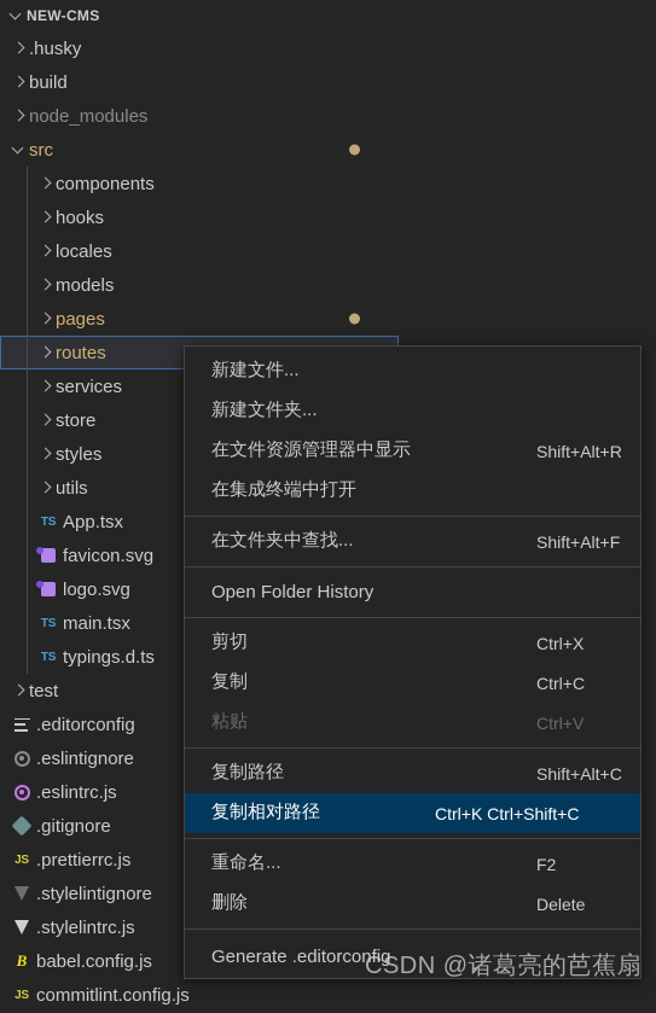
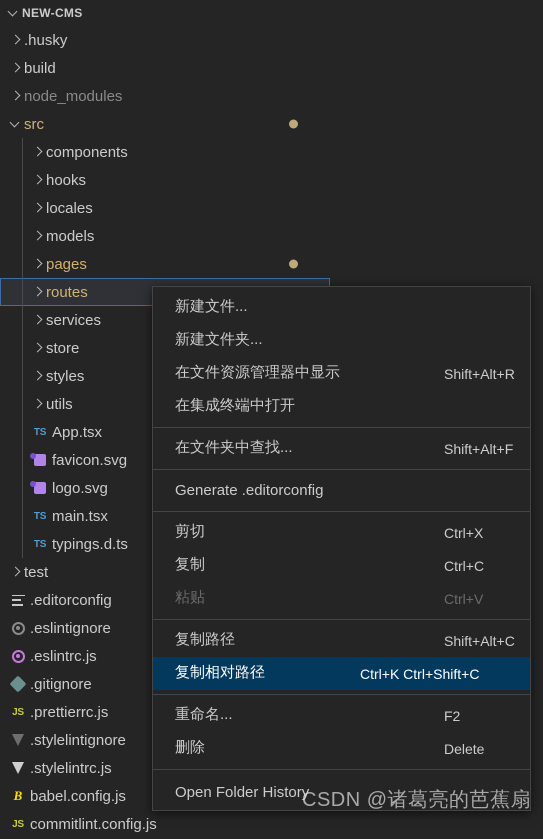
  NEW-CMS
  .husky
  build
  node_modules
  src
  components
  hooks
  locales
  models
  pages
  routes
  services
  store
  styles
  utils
  TS
  App.tsx
  favicon.svg
  logo.svg
  TS
  main.tsx
  TS
  typings.d.ts
  test
  .editorconfig
  .eslintignore
  .eslintrc.js
  .gitignore
  JS
  .prettierrc.js
  .stylelintignore
  .stylelintrc.js
  B
  babel.config.js
  JS
  commitlint.config.js
  新建文件...
  新建文件夹...
  在文件资源管理器中显示
  Shift+Alt+R
  在集成终端中打开
  在文件夹中查找...
  Shift+Alt+F
- Open Folder History
+ Generate .editorconfig
  剪切
  Ctrl+X
  复制
  Ctrl+C
  粘贴
  Ctrl+V
  复制路径
  Shift+Alt+C
  复制相对路径
  Ctrl+K Ctrl+Shift+C
  重命名...
  F2
  删除
  Delete
- Generate .editorconfig
+ Open Folder History
  CSDN @诸葛亮的芭蕉扇
